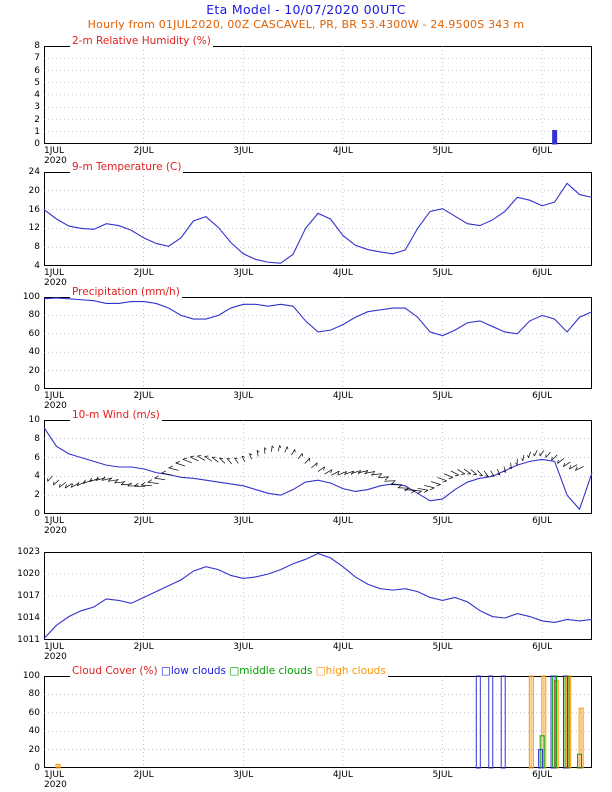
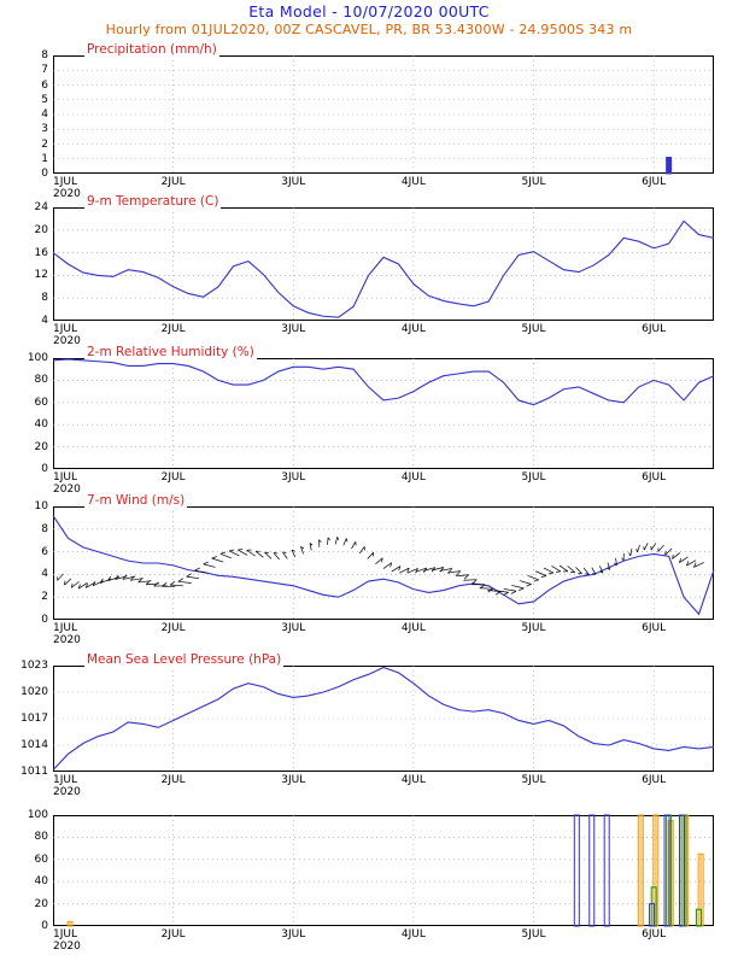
  Eta Model - 10/07/2020 00UTC
  Hourly from 01JUL2020, 00Z CASCAVEL, PR, BR 53.4300W - 24.9500S 343 m
- 2-m Relative Humidity (%)
+ Precipitation (mm/h)
  0
  1
  2
  3
  4
  5
  6
  7
  8
  1JUL
  2JUL
  3JUL
  4JUL
  5JUL
  6JUL
  2020
  9-m Temperature (C)
  4
  8
  12
  16
  20
  24
  1JUL
  2JUL
  3JUL
  4JUL
  5JUL
  6JUL
  2020
- Precipitation (mm/h)
+ 2-m Relative Humidity (%)
  0
  20
  40
  60
  80
  100
  1JUL
  2JUL
  3JUL
  4JUL
  5JUL
  6JUL
  2020
- 10-m Wind (m/s)
+ 7-m Wind (m/s)
  0
  2
  4
  6
  8
  10
  1JUL
  2JUL
  3JUL
  4JUL
  5JUL
  6JUL
  2020
+ Mean Sea Level Pressure (hPa)
  1011
  1014
  1017
  1020
  1023
  1JUL
  2JUL
  3JUL
  4JUL
  5JUL
  6JUL
  2020
- Cloud Cover (%) □low clouds □middle clouds □high clouds
  0
  20
  40
  60
  80
  100
  1JUL
  2JUL
  3JUL
  4JUL
  5JUL
  6JUL
  2020
